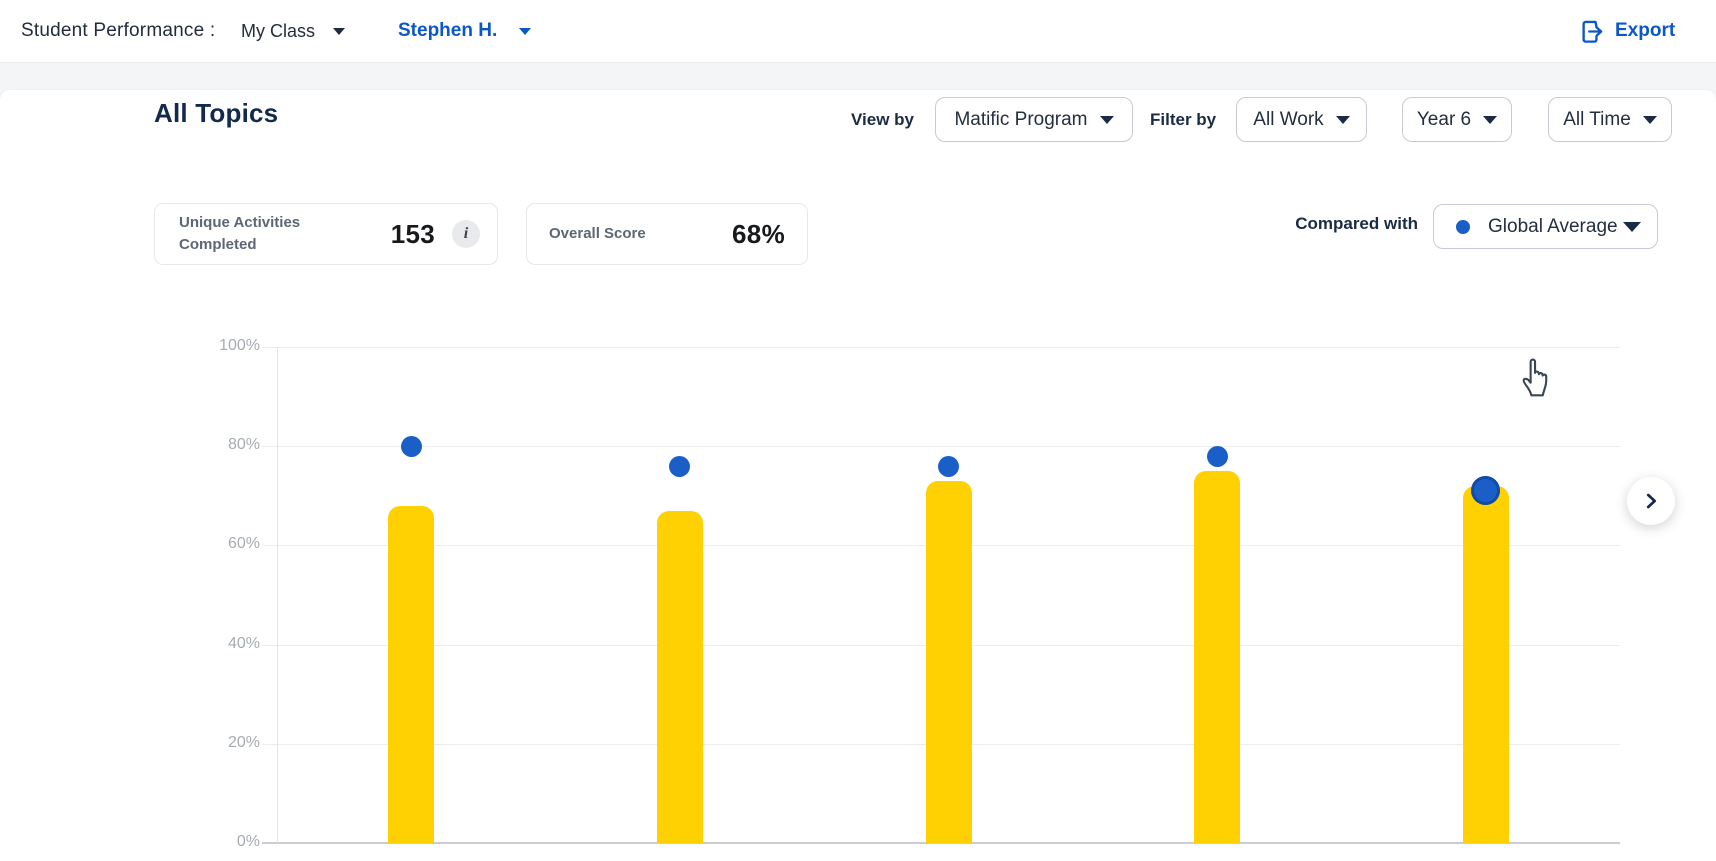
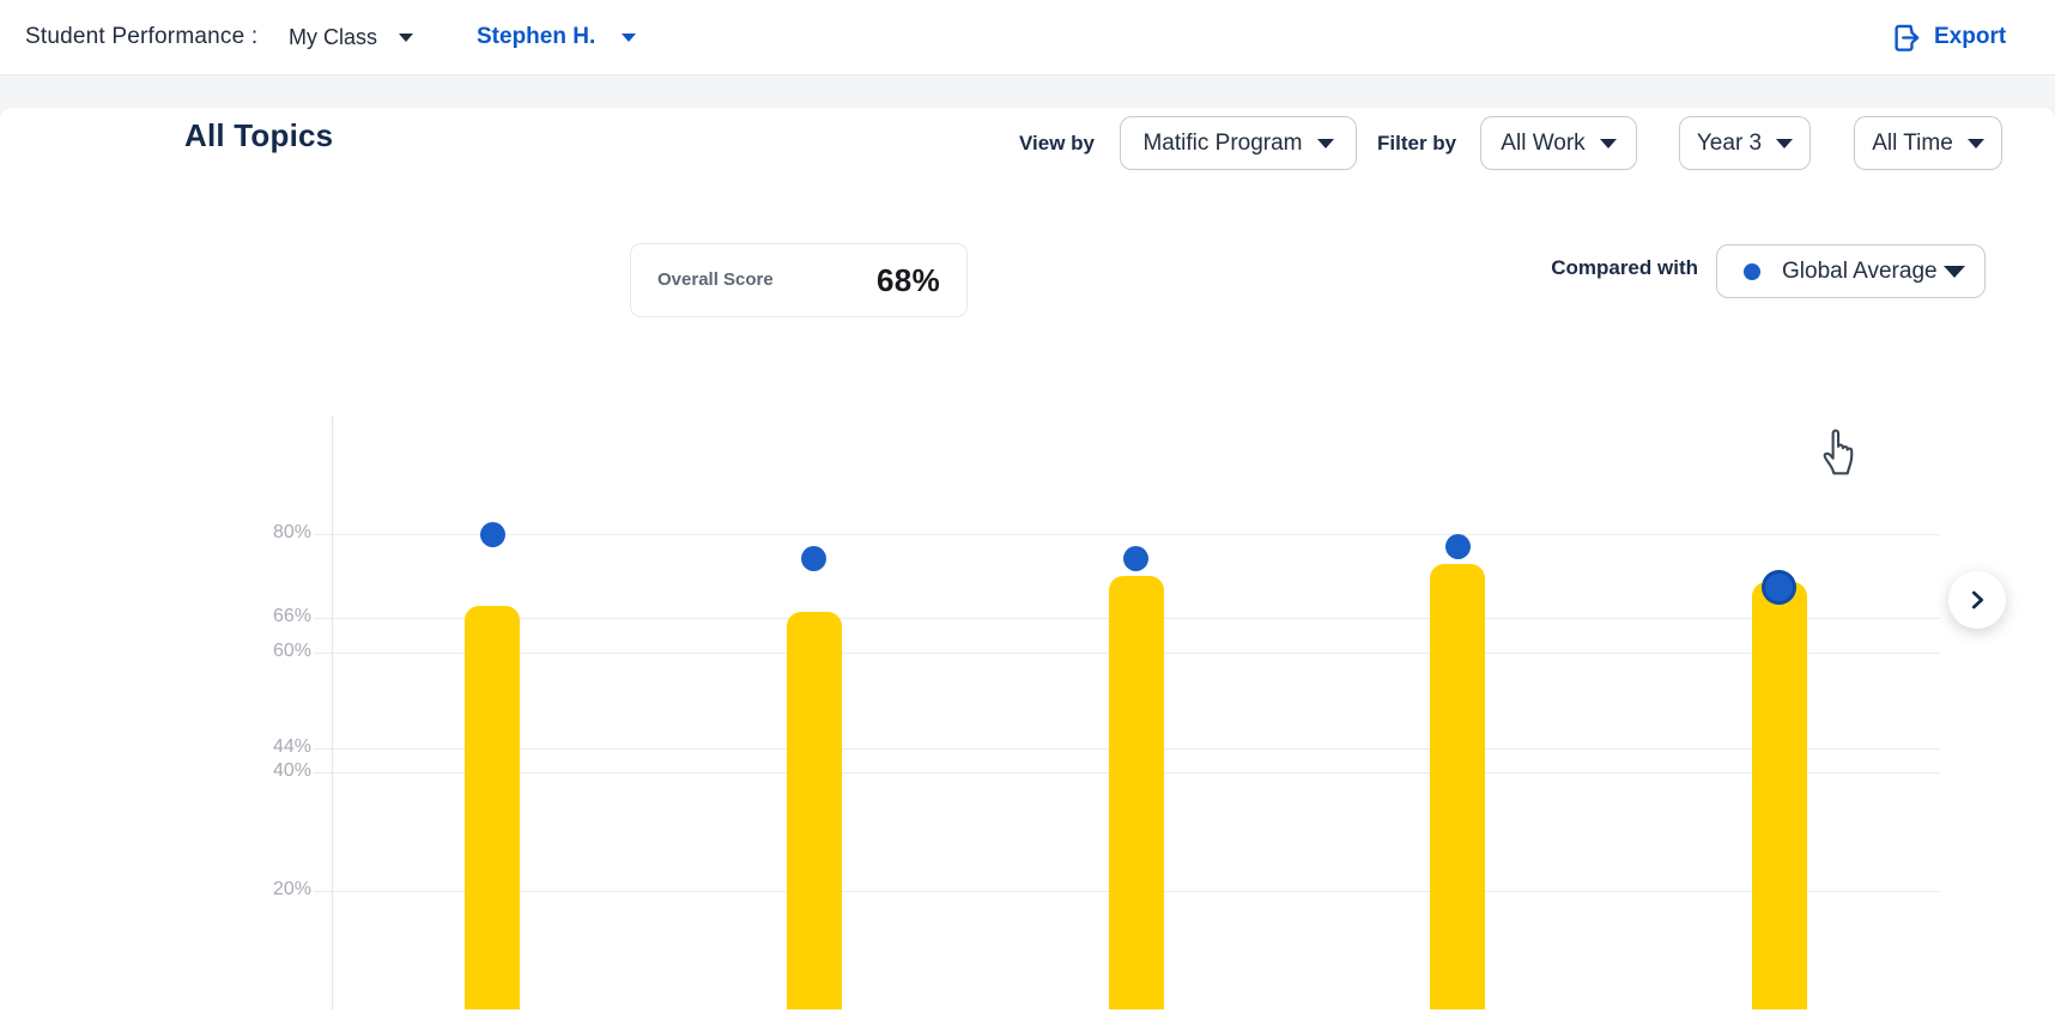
  Student Performance :
  My Class
  Stephen H.
  Export
  All Topics
  View by
  Matific Program
  Filter by
  All Work
- Year 6
+ Year 3
  All Time
- Unique Activities Completed
- 153
- i
  Overall Score
  68%
  Compared with
  Global Average
- 0%
+ 66%
  20%
  40%
  60%
  80%
- 100%
+ 44%
